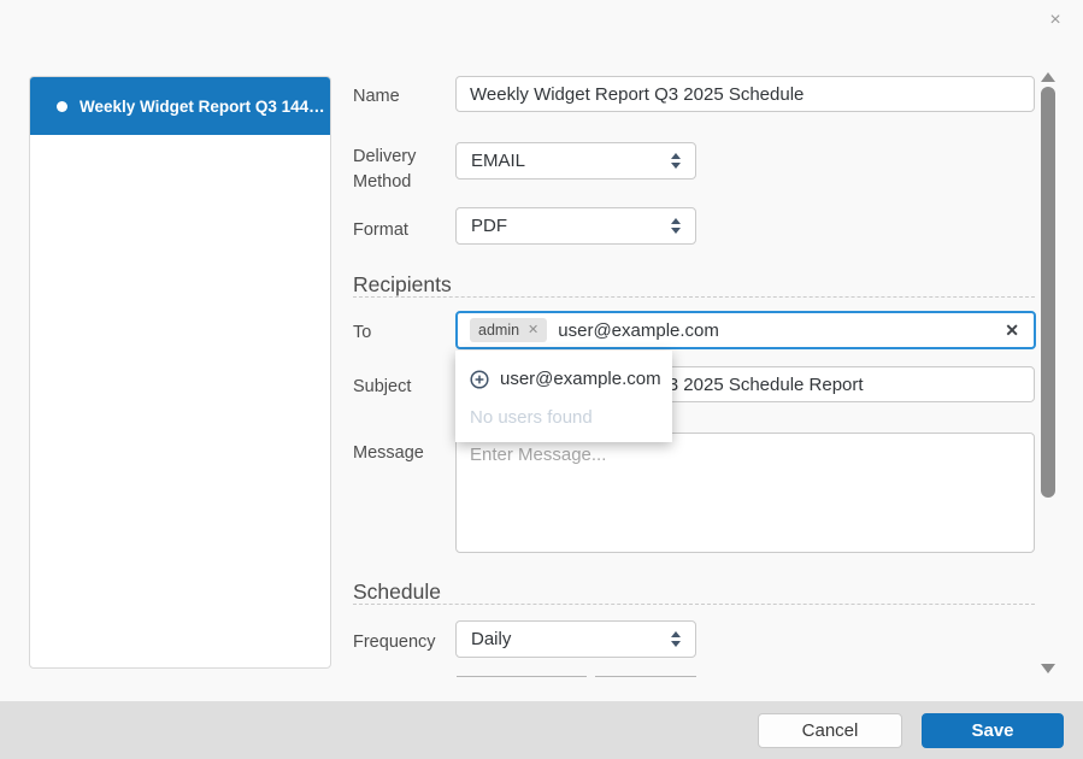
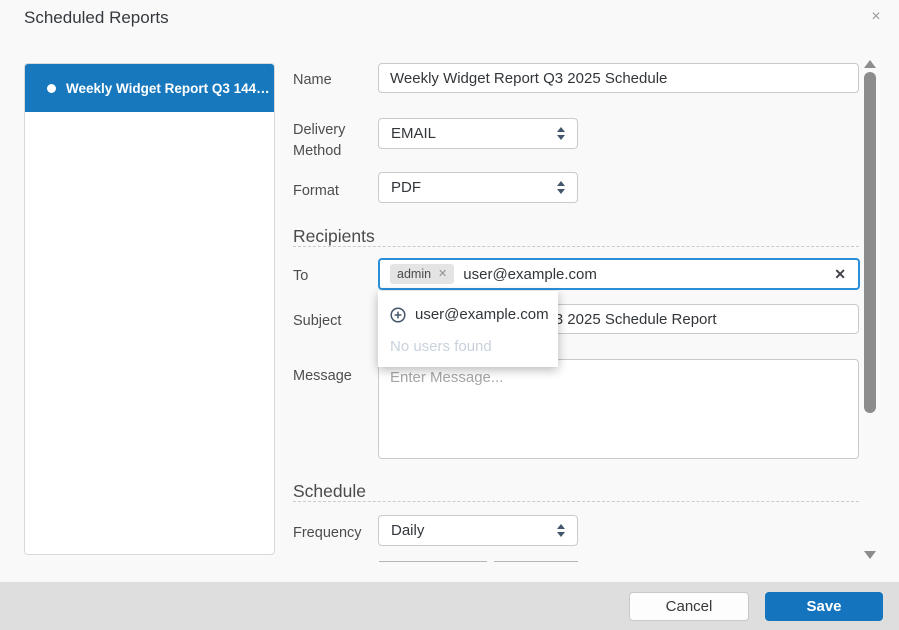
+ Scheduled Reports
  ×
  Weekly Widget Report Q3 144…
  Name
  Weekly Widget Report Q3 2025 Schedule
  Delivery Method
  EMAIL
  Format
  PDF
  Recipients
  To
  admin
  ✕
  user@example.com
  ✕
  Subject
  user@example.com
  No users found
  Message
  Enter Message...
  Schedule
  Frequency
  Daily
  Cancel
  Save
